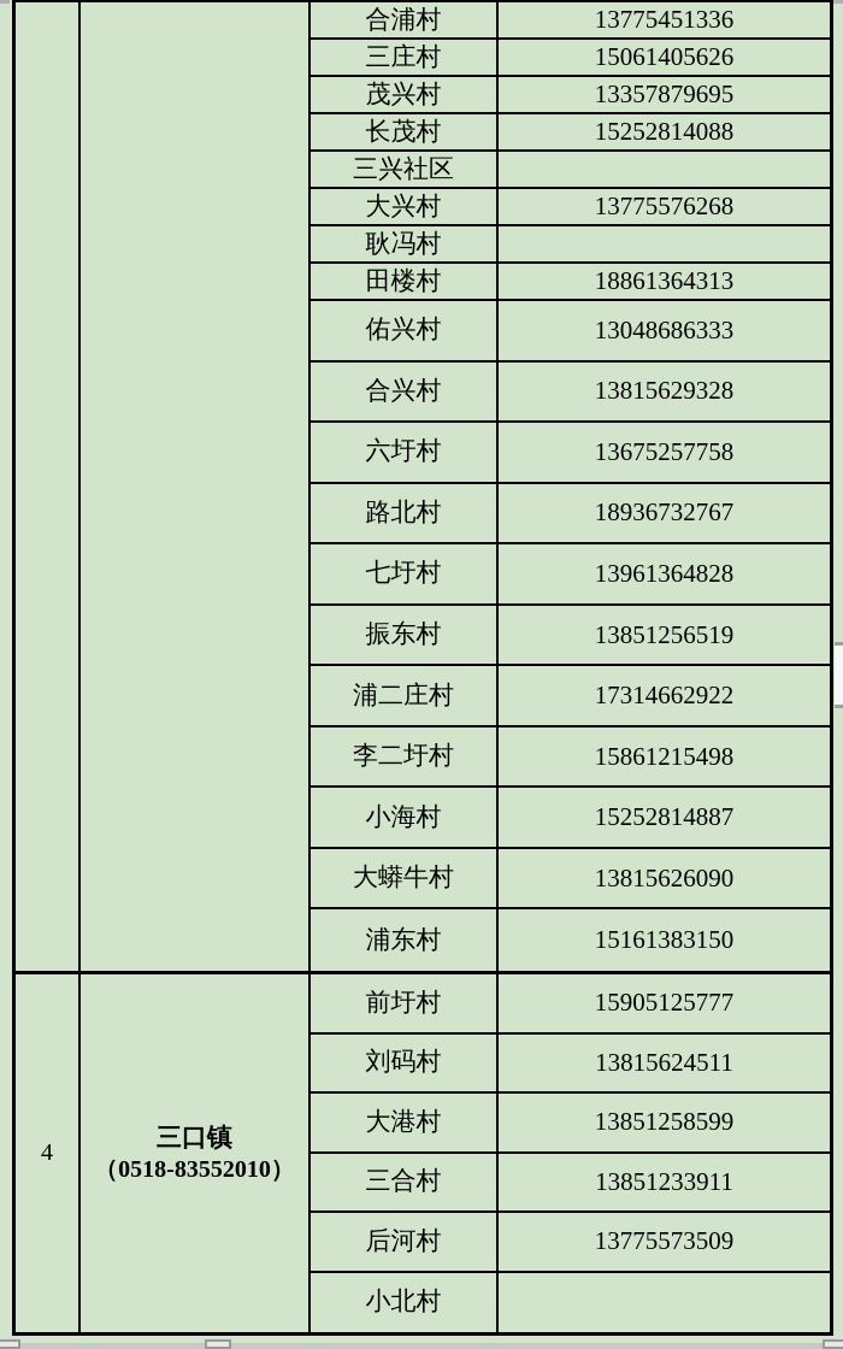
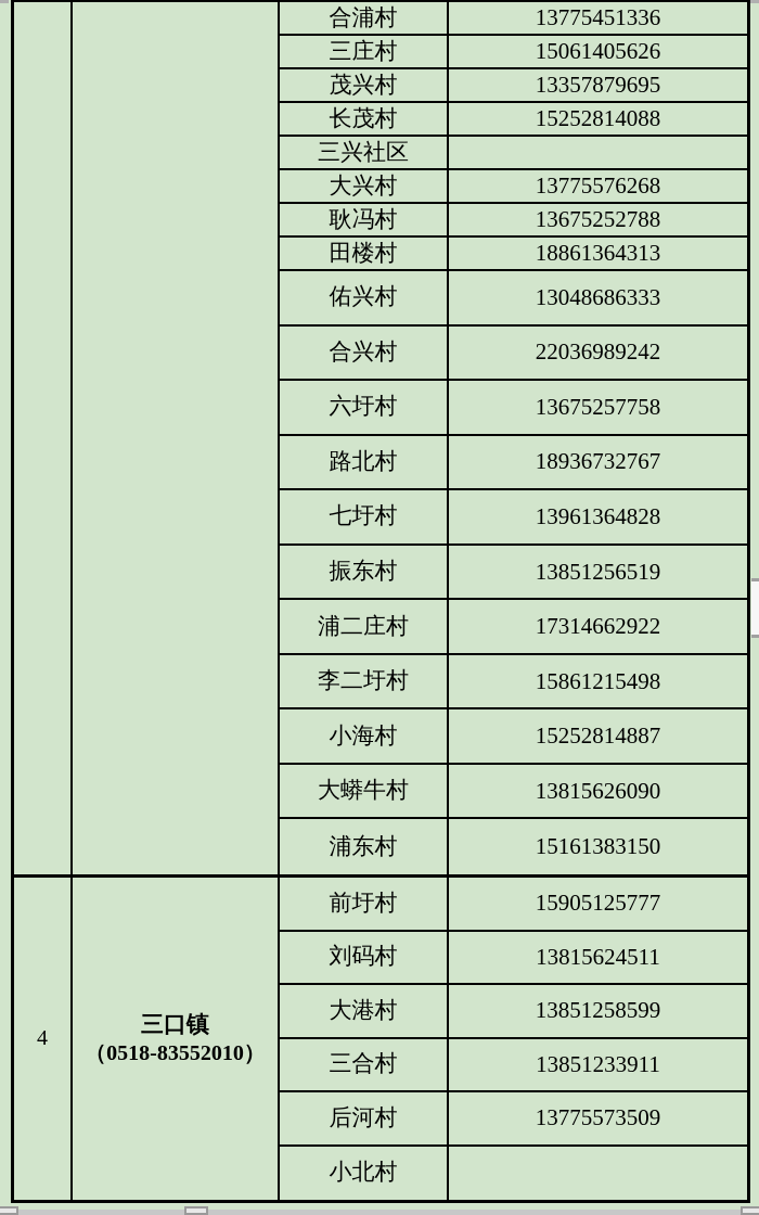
  合浦村
  13775451336
  三庄村
  15061405626
  茂兴村
  13357879695
  长茂村
  15252814088
  三兴社区
  大兴村
  13775576268
  耿冯村
+ 13675252788
  田楼村
  18861364313
  佑兴村
  13048686333
  合兴村
- 13815629328
+ 22036989242
  六圩村
  13675257758
  路北村
  18936732767
  七圩村
  13961364828
  振东村
  13851256519
  浦二庄村
  17314662922
  李二圩村
  15861215498
  小海村
  15252814887
  大蟒牛村
  13815626090
  浦东村
  15161383150
  4
  三口镇
  （0518-83552010）
  前圩村
  15905125777
  刘码村
  13815624511
  大港村
  13851258599
  三合村
  13851233911
  后河村
  13775573509
  小北村
